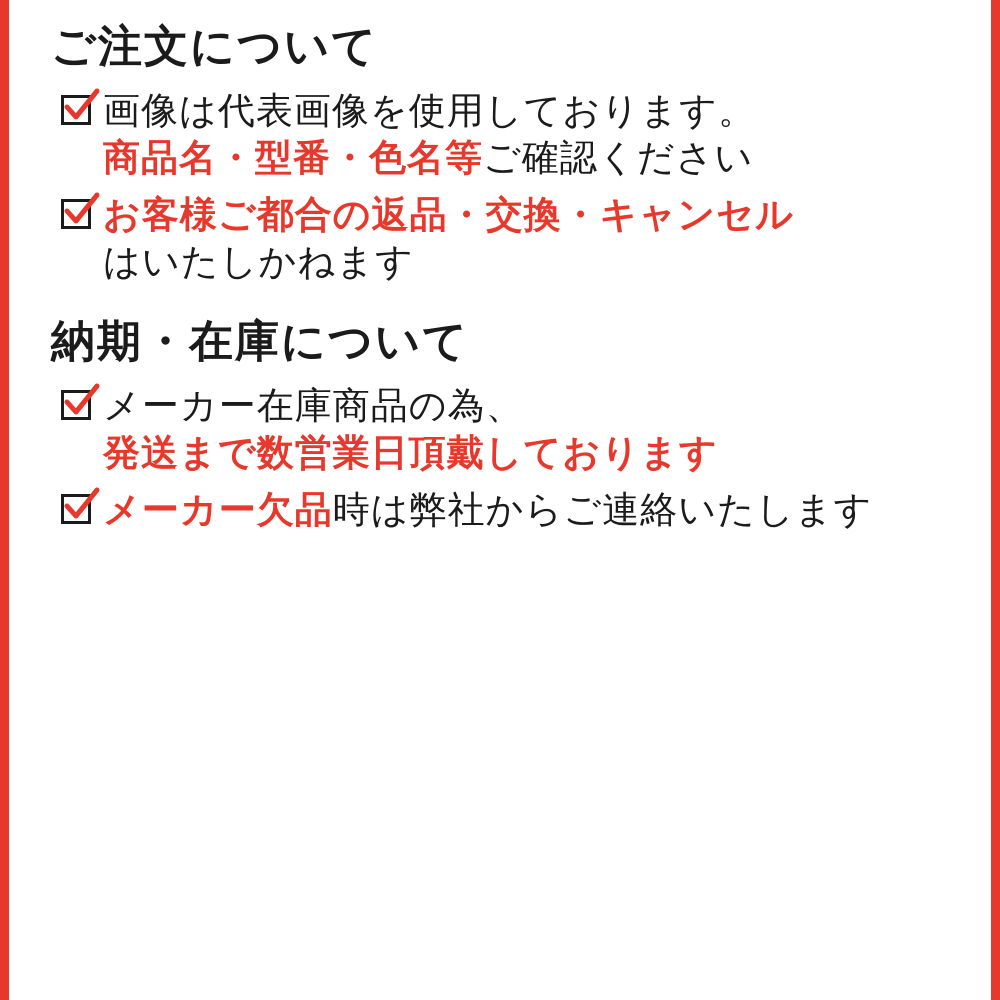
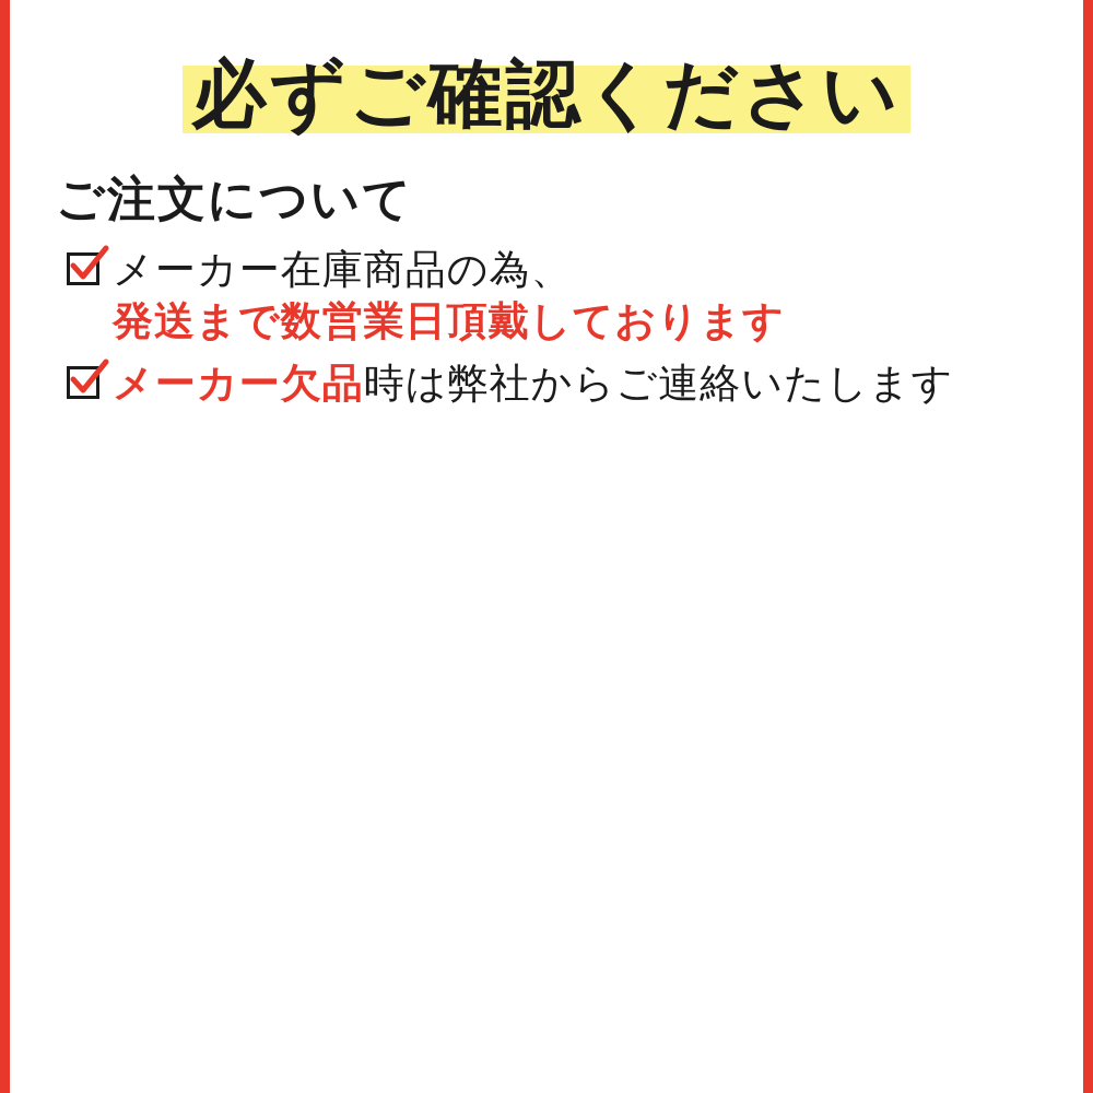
+ 必ずご確認ください
  ご注文について
- 画像は代表画像を使用しております。
- 商品名・型番・色名等ご確認ください
- お客様ご都合の返品・交換・キャンセル
- はいたしかねます
- 納期・在庫について
  メーカー在庫商品の為、
  発送まで数営業日頂戴しております
  メーカー欠品時は弊社からご連絡いたします
